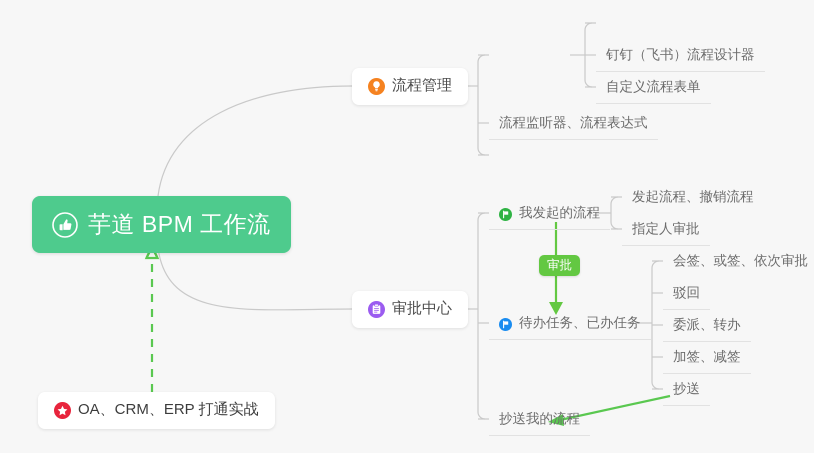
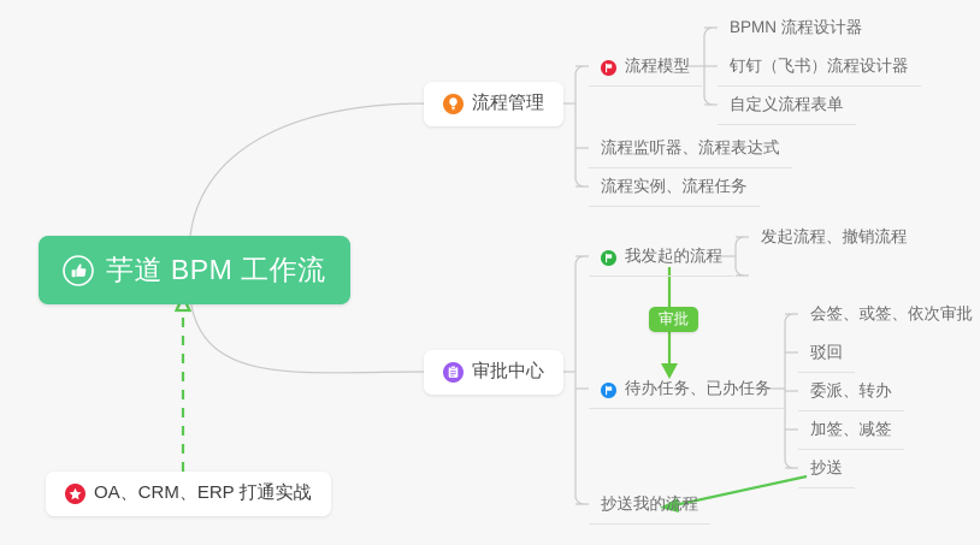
  芋道 BPM 工作流
  流程管理
+ 流程模型
+ BPMN 流程设计器
  钉钉（飞书）流程设计器
  自定义流程表单
  流程监听器、流程表达式
+ 流程实例、流程任务
  审批中心
  我发起的流程
  发起流程、撤销流程
- 指定人审批
  审批
  待办任务、已办任务
  会签、或签、依次审批
  驳回
  委派、转办
  加签、减签
  抄送
  抄送我的流程
  OA、CRM、ERP 打通实战
